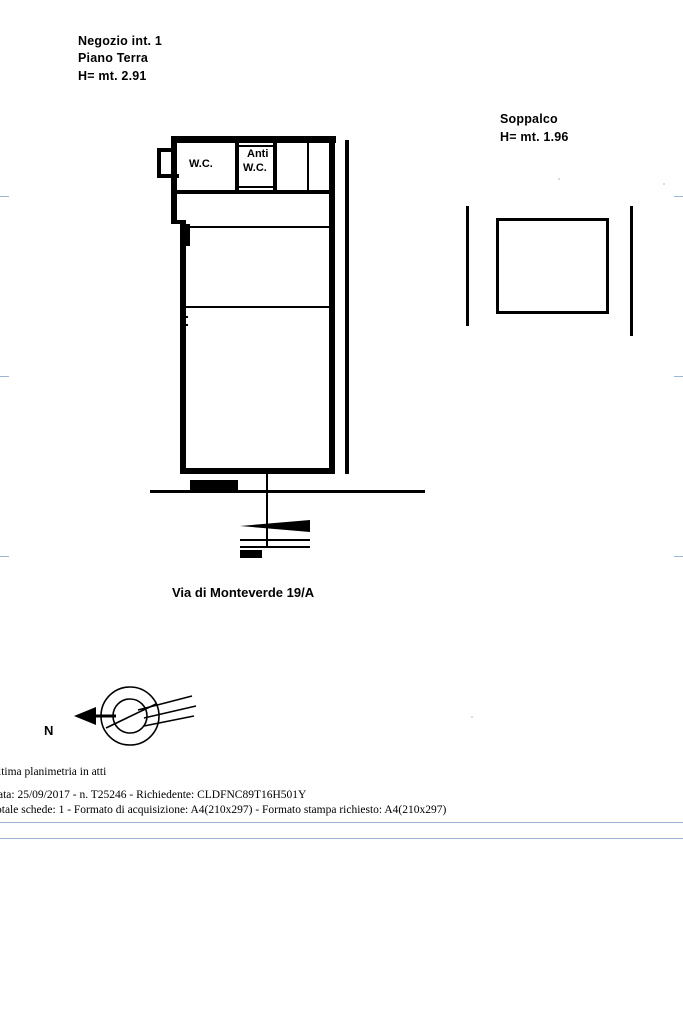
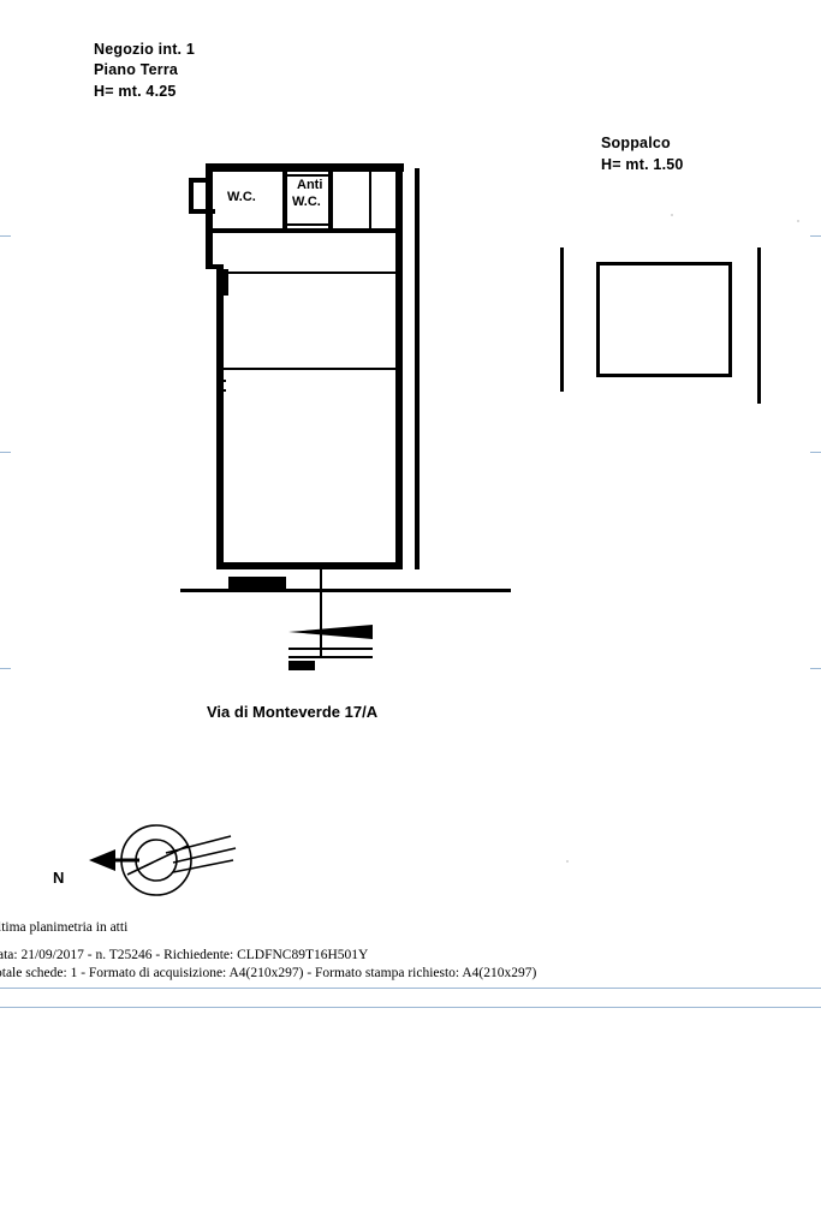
  Negozio int. 1
  Piano Terra
- H= mt. 2.91
+ H= mt. 4.25
  Soppalco
- H= mt. 1.96
+ H= mt. 1.50
  W.C.
  Anti
  W.C.
- Via di Monteverde 19/A
+ Via di Monteverde 17/A
  N
  tima planimetria in atti
- ata: 25/09/2017 - n. T25246 - Richiedente: CLDFNC89T16H501Y
+ ata: 21/09/2017 - n. T25246 - Richiedente: CLDFNC89T16H501Y
  tale schede: 1 - Formato di acquisizione: A4(210x297) - Formato stampa richiesto: A4(210x297)
